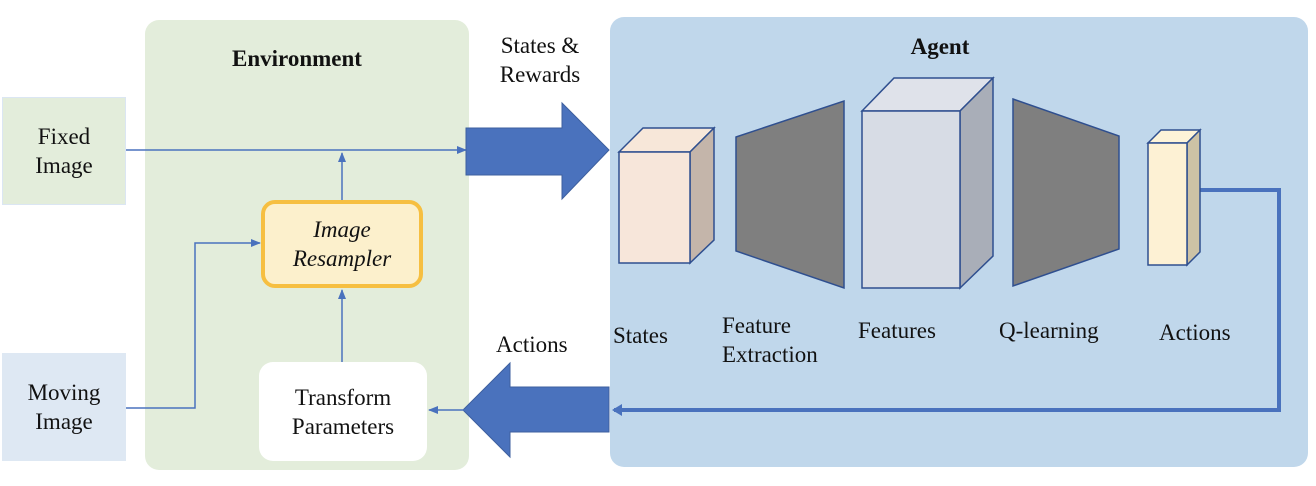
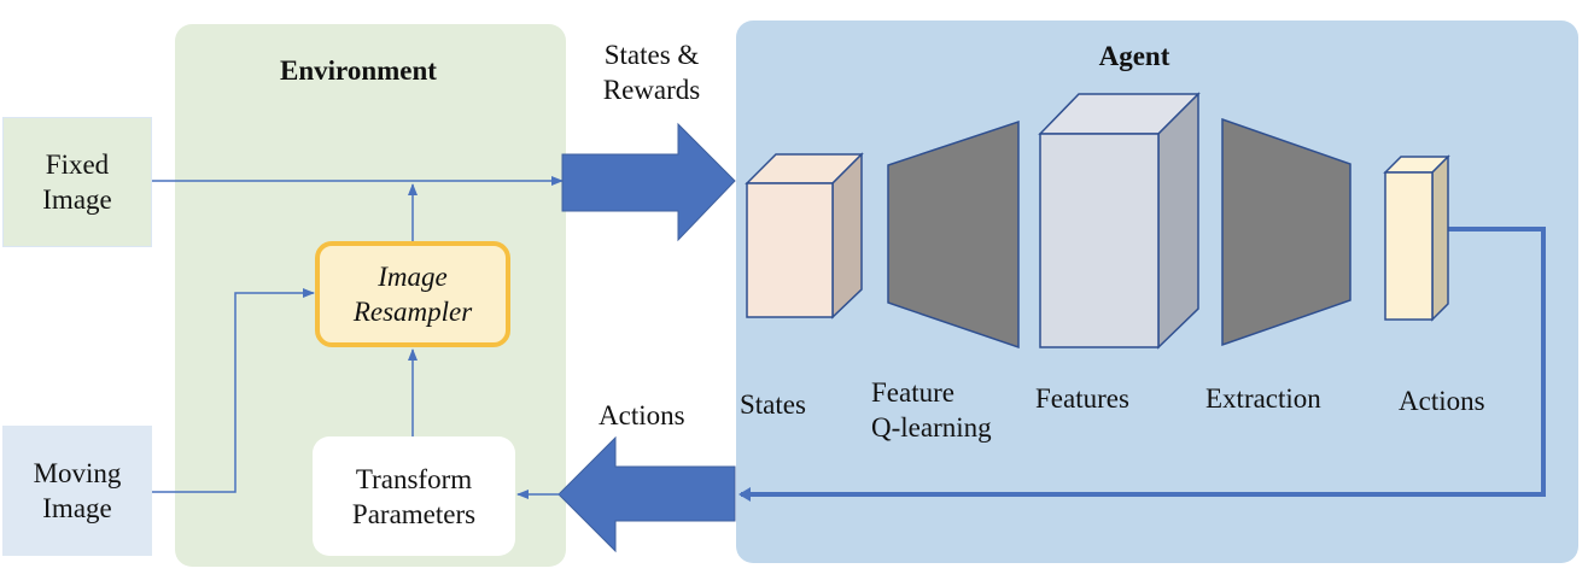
  Environment
  Agent
  Fixed
  Image
  Moving
  Image
  Image
  Resampler
  Transform
  Parameters
  States &
  Rewards
  Actions
  States
  Feature
- Extraction
+ Q-learning
  Features
- Q-learning
+ Extraction
  Actions
